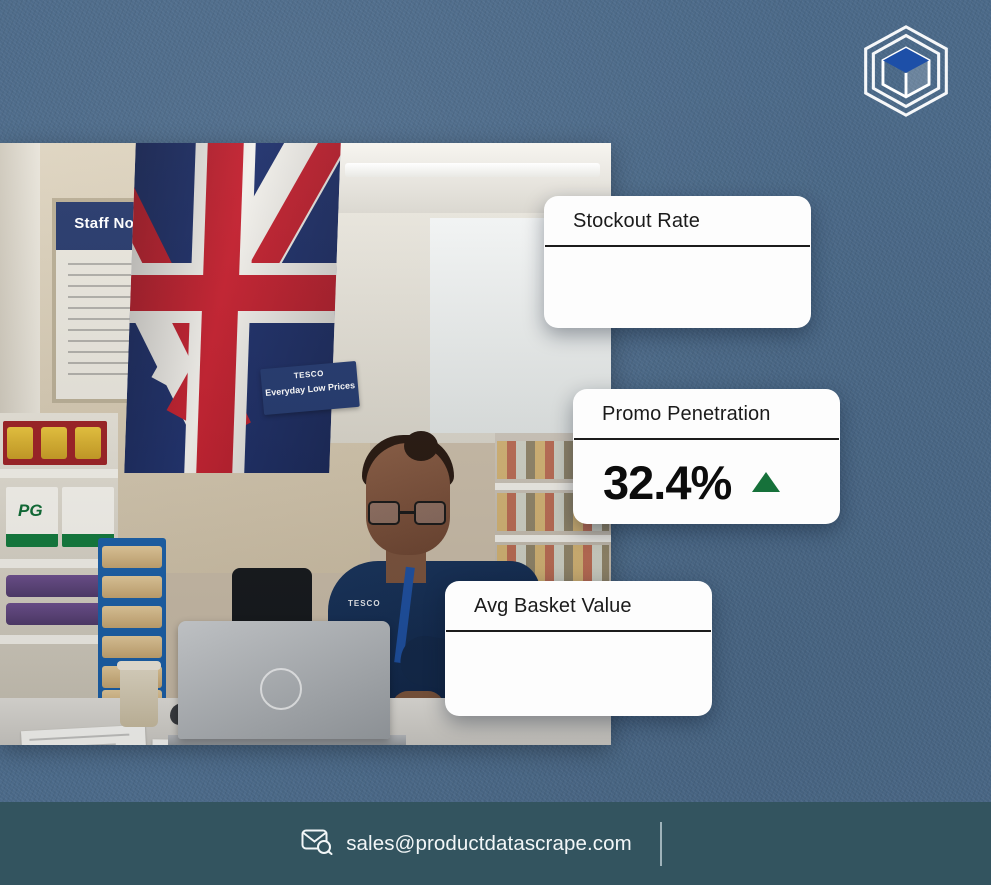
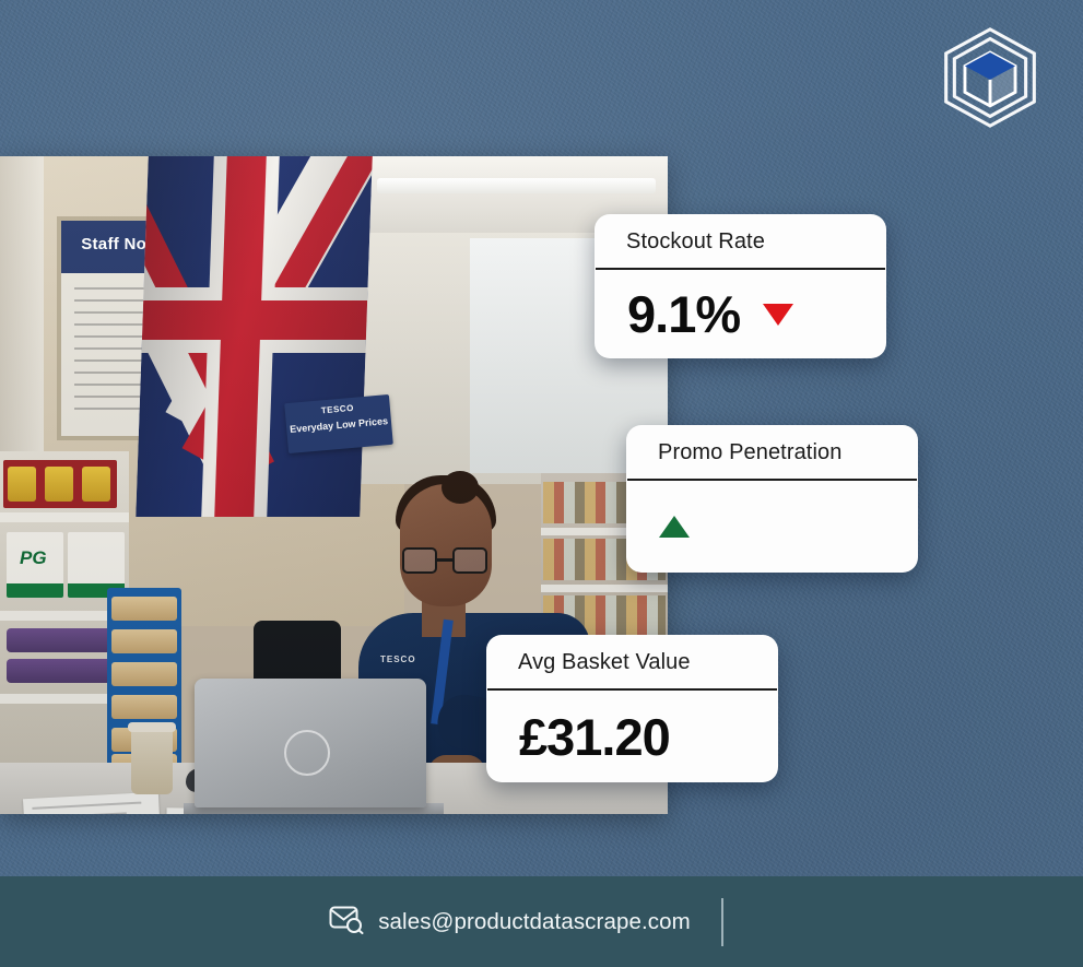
  Stockout Rate
+ 9.1%
  Promo Penetration
- 32.4%
  Avg Basket Value
+ £31.20
  sales@productdatascrape.com
